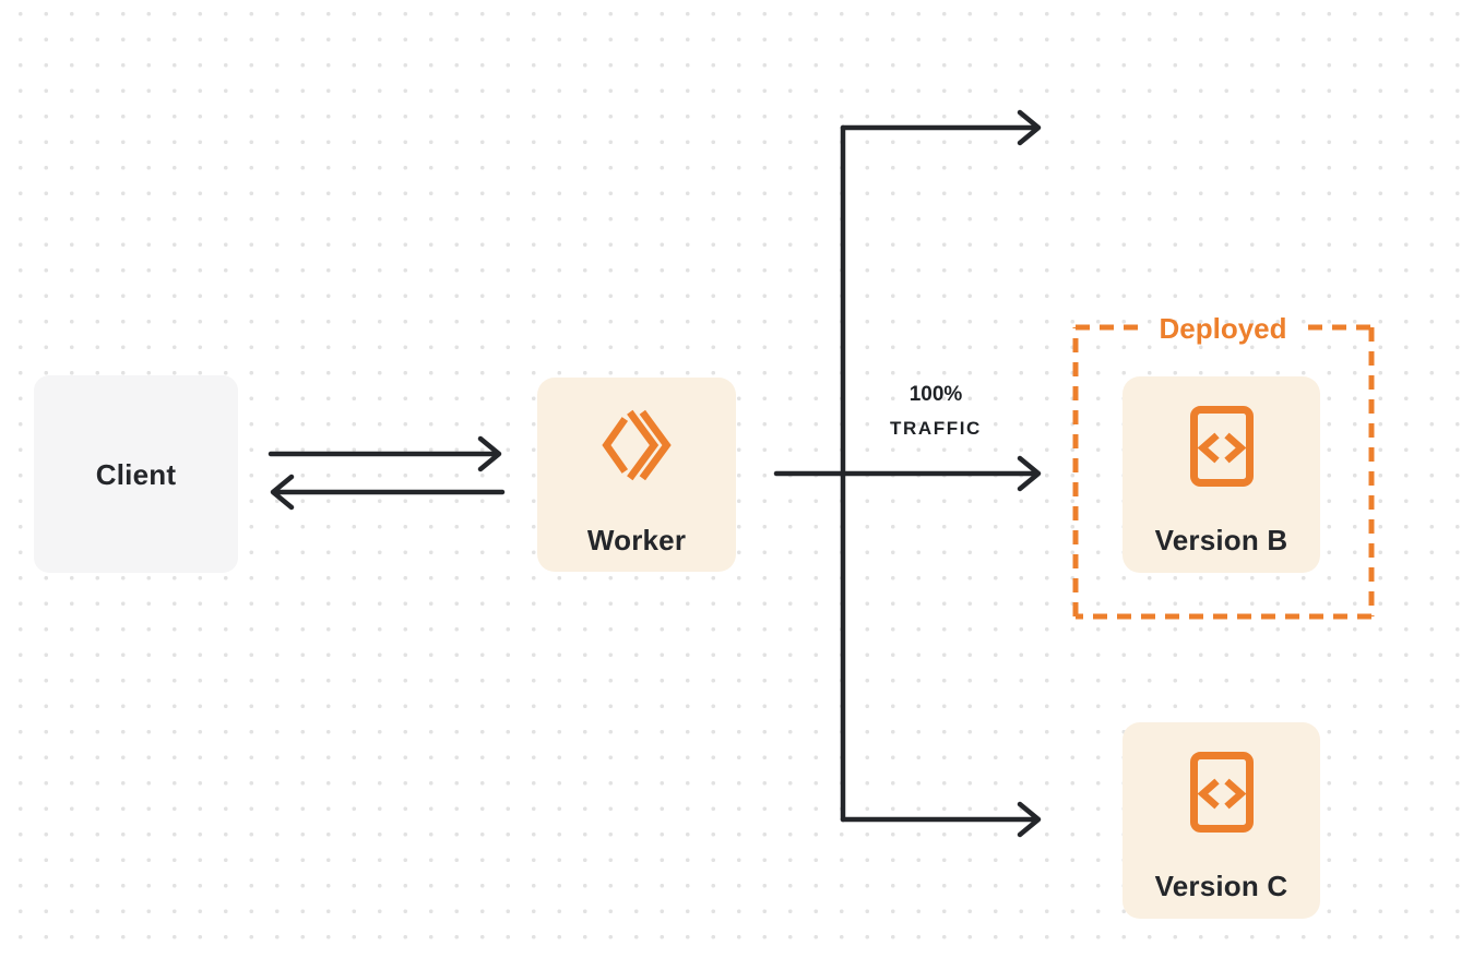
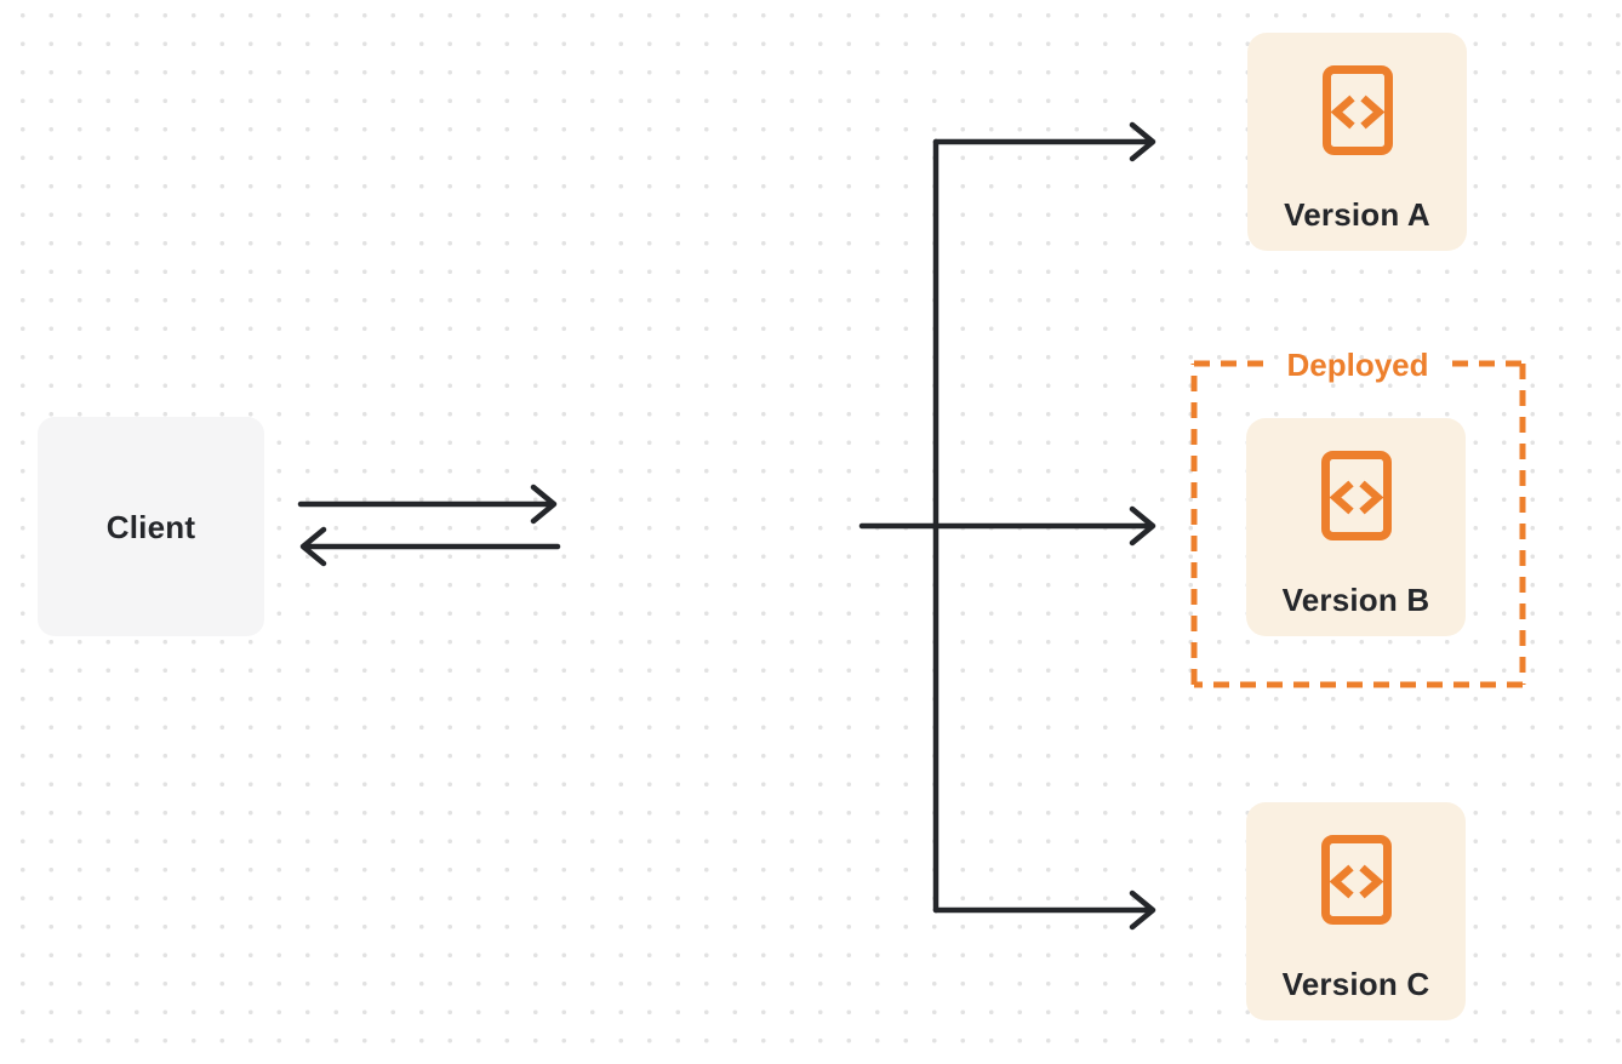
  Client
- Worker
- 100%
- TRAFFIC
  Deployed
+ Version A
  Version B
  Version C
